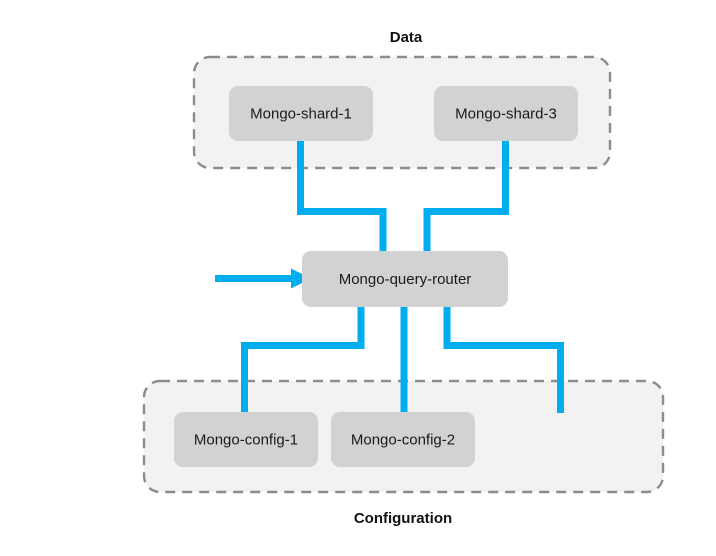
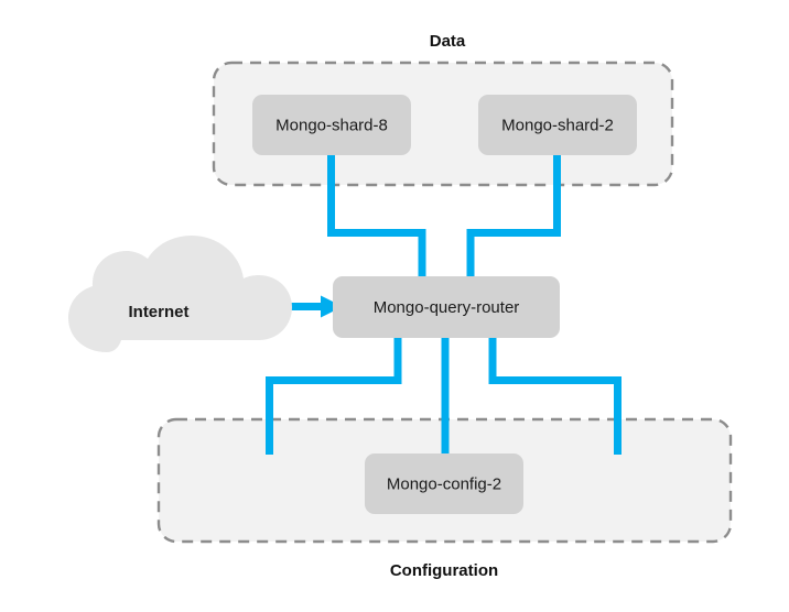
  Data
+ Internet
- Mongo-shard-1
+ Mongo-shard-8
- Mongo-shard-3
+ Mongo-shard-2
  Mongo-query-router
- Mongo-config-1
  Mongo-config-2
  Configuration
